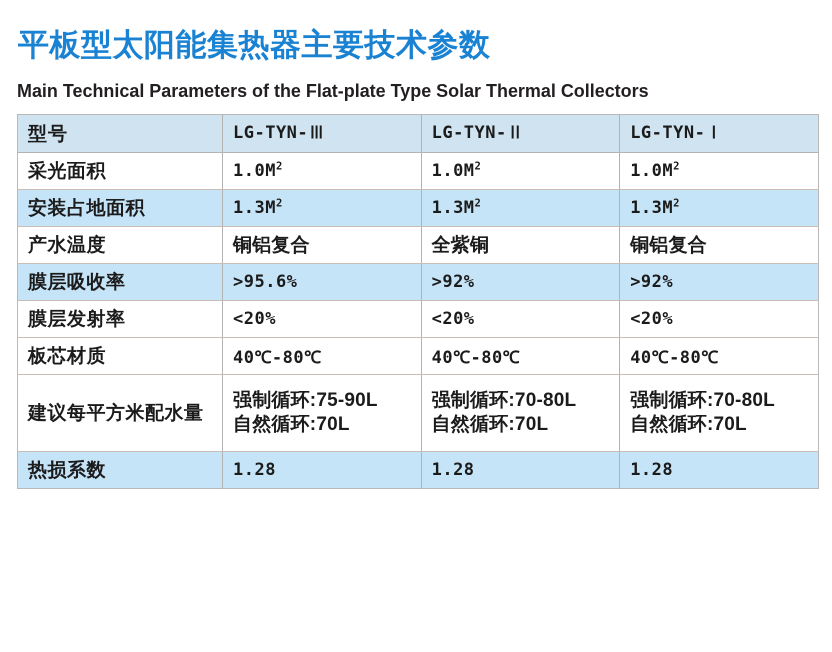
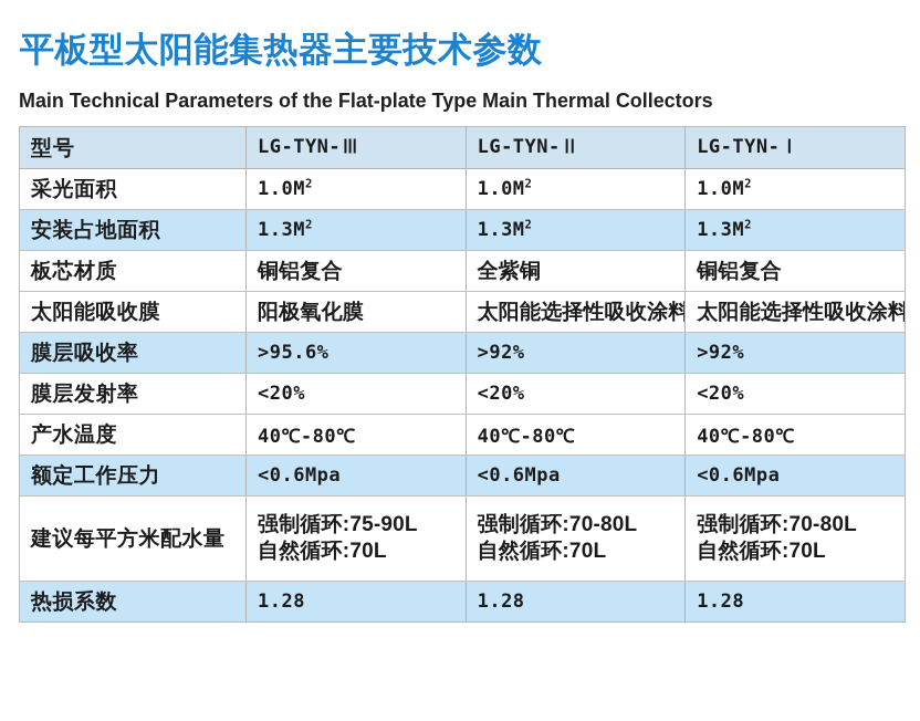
  平板型太阳能集热器主要技术参数
- Main Technical Parameters of the Flat-plate Type Solar Thermal Collectors
+ Main Technical Parameters of the Flat-plate Type Main Thermal Collectors
  型号	LG-TYN-Ⅲ	LG-TYN-Ⅱ	LG-TYN-Ⅰ
  采光面积	1.0M2	1.0M2	1.0M2
  安装占地面积	1.3M2	1.3M2	1.3M2
- 产水温度	铜铝复合	全紫铜	铜铝复合
+ 板芯材质	铜铝复合	全紫铜	铜铝复合
+ 太阳能吸收膜	阳极氧化膜	太阳能选择性吸收涂料	太阳能选择性吸收涂料
  膜层吸收率	>95.6%	>92%	>92%
  膜层发射率	<20%	<20%	<20%
- 板芯材质	40℃-80℃	40℃-80℃	40℃-80℃
+ 产水温度	40℃-80℃	40℃-80℃	40℃-80℃
+ 额定工作压力	<0.6Mpa	<0.6Mpa	<0.6Mpa
  建议每平方米配水量	强制循环:75-90L 自然循环:70L	强制循环:70-80L 自然循环:70L	强制循环:70-80L 自然循环:70L
  热损系数	1.28	1.28	1.28
